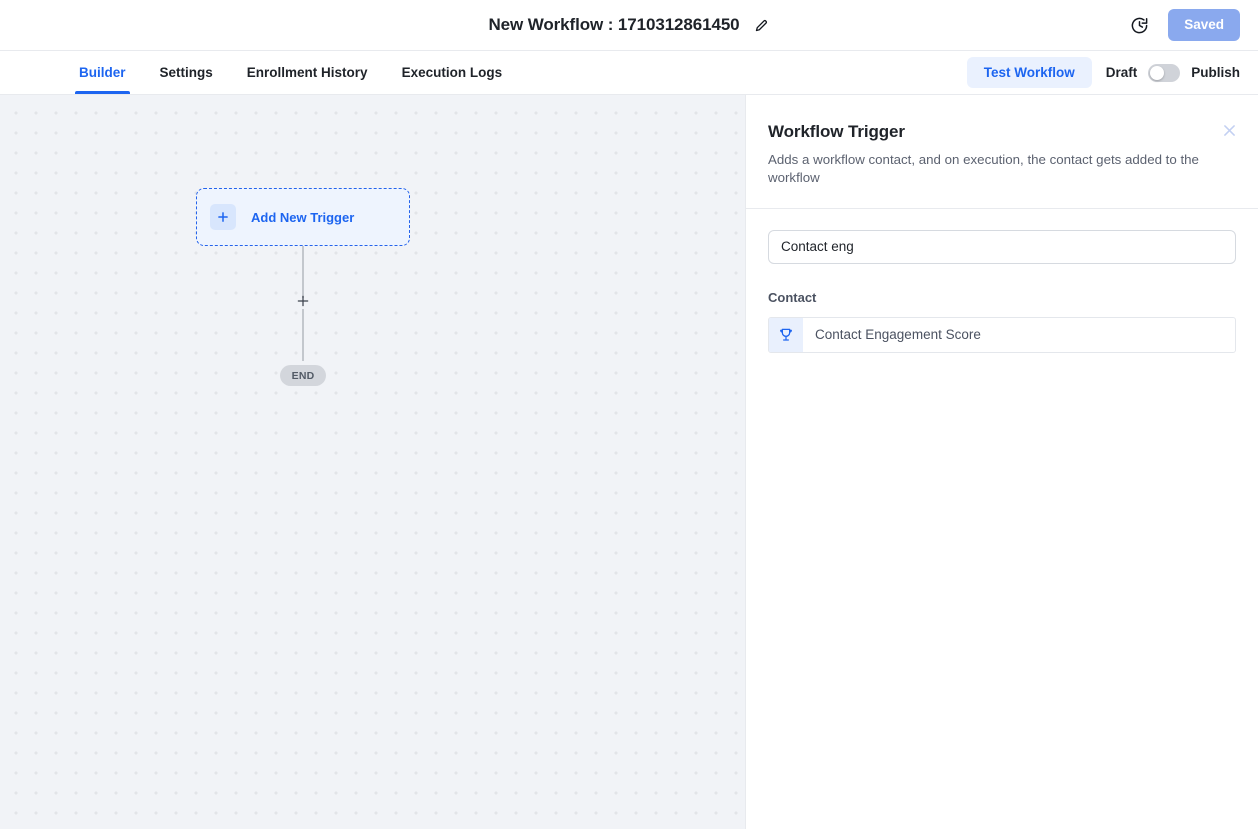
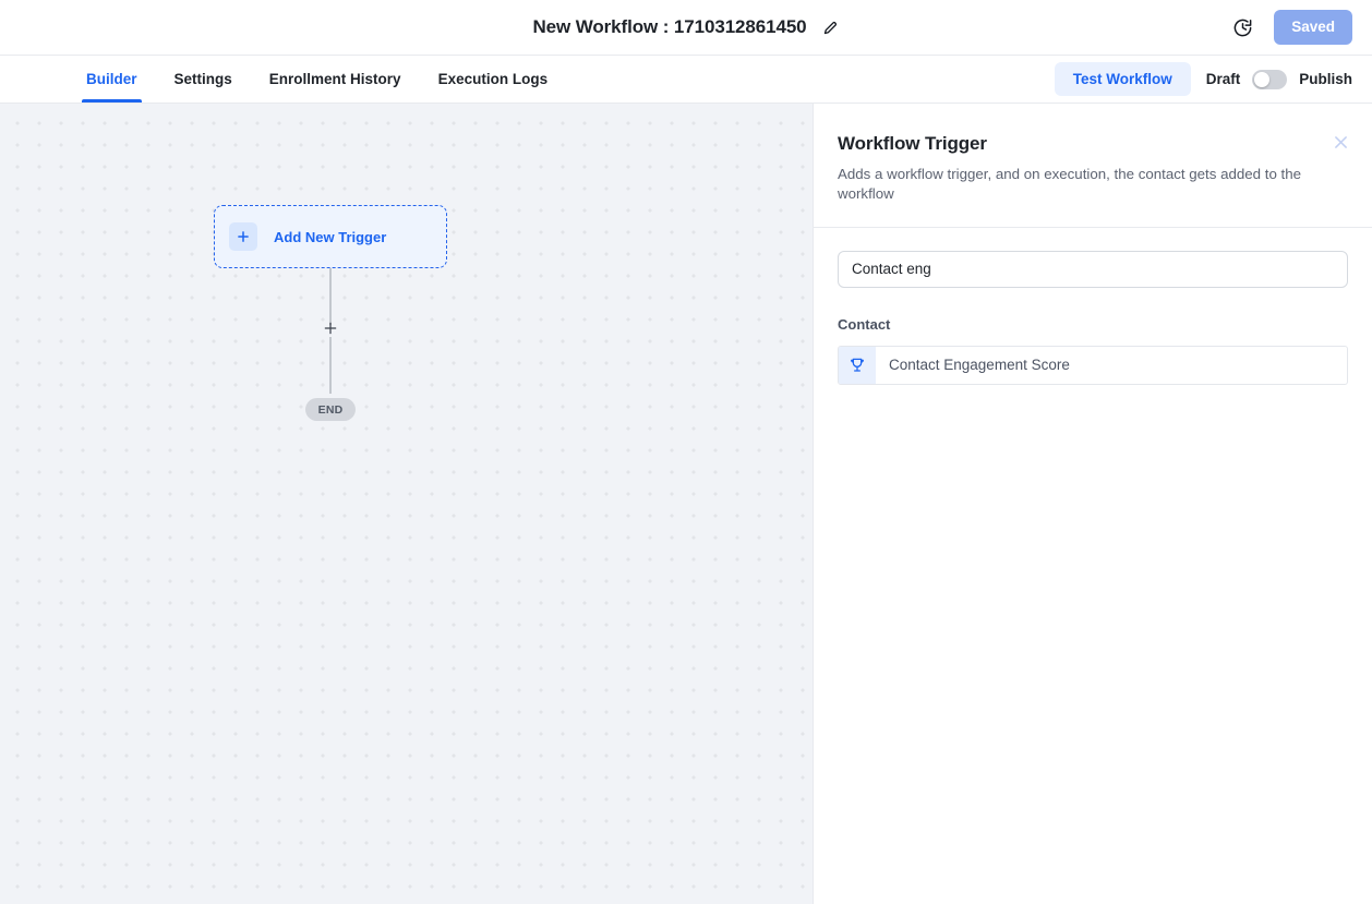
  New Workflow : 1710312861450
  Saved
  Builder
  Settings
  Enrollment History
  Execution Logs
  Test Workflow
  Draft
  Publish
  Add New Trigger
  END
  Workflow Trigger
- Adds a workflow contact, and on execution, the contact gets added to the workflow
+ Adds a workflow trigger, and on execution, the contact gets added to the workflow
  Contact eng
  Contact
  Contact Engagement Score
